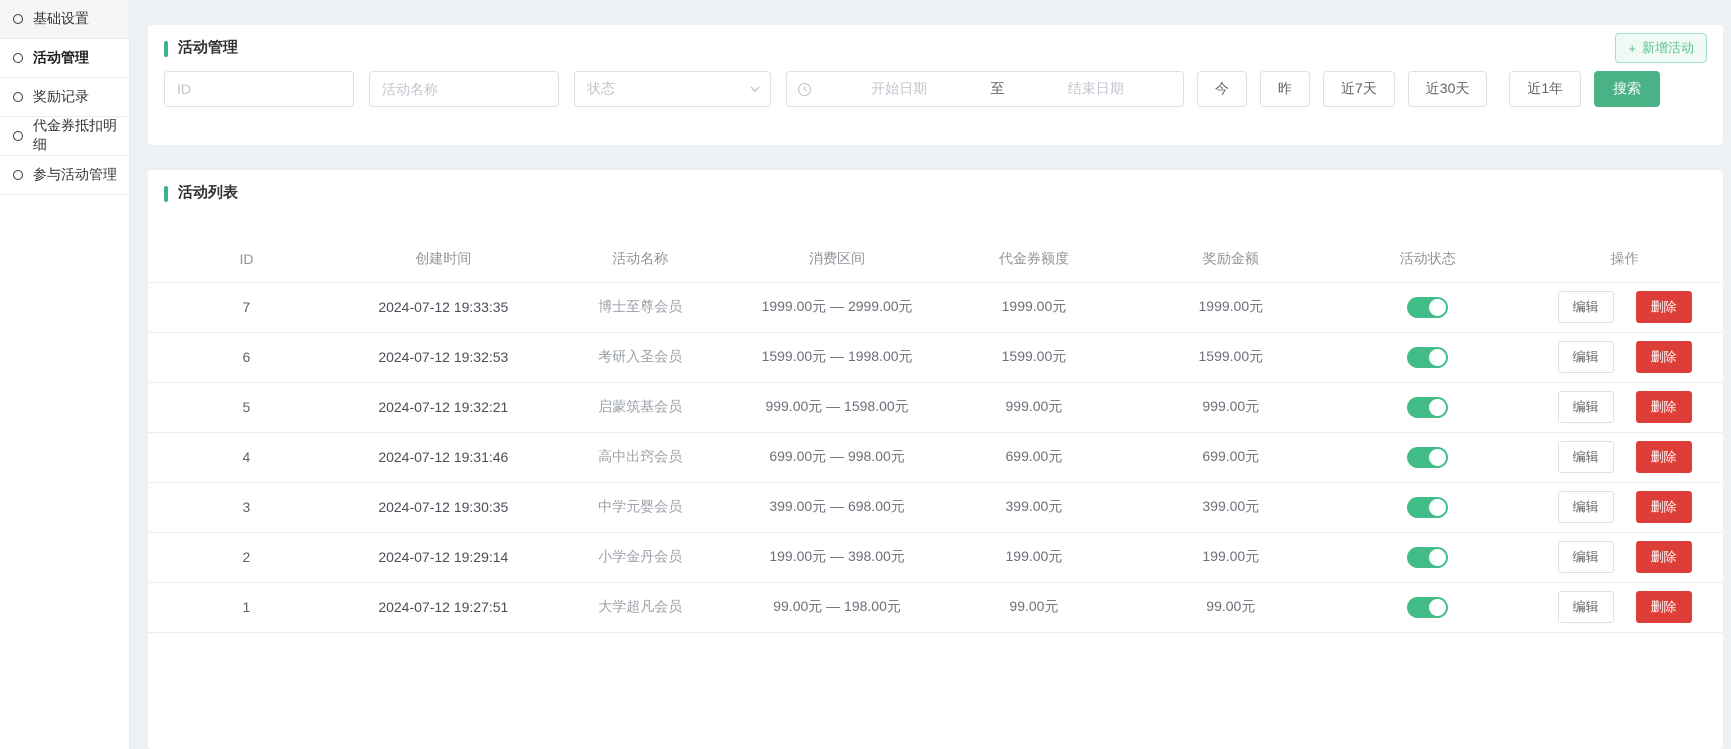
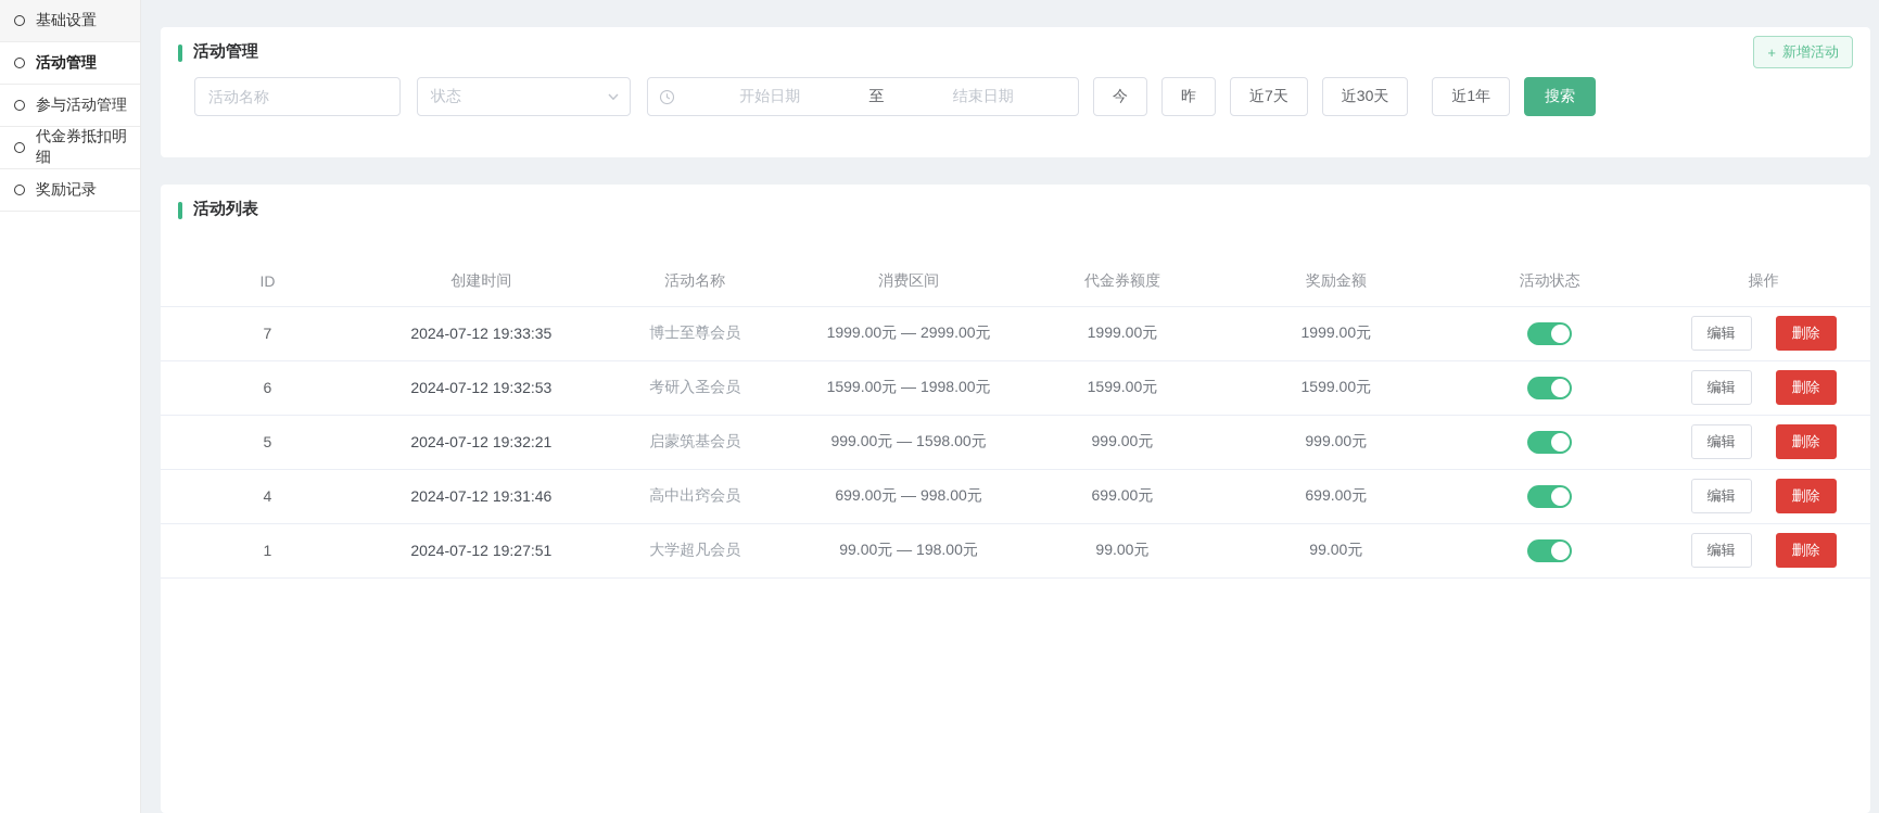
  基础设置
  活动管理
- 奖励记录
+ 参与活动管理
  代金券抵扣明细
- 参与活动管理
+ 奖励记录
  活动管理
  +
  新增活动
- ID
  活动名称
  状态
  开始日期
  至
  结束日期
  今 昨 近7天 近30天 近1年
  搜索
  活动列表
  ID	创建时间	活动名称	消费区间	代金券额度	奖励金额	活动状态	操作
  7	2024-07-12 19:33:35	博士至尊会员	1999.00元 — 2999.00元	1999.00元	1999.00元		编辑 删除
  6	2024-07-12 19:32:53	考研入圣会员	1599.00元 — 1998.00元	1599.00元	1599.00元		编辑 删除
  5	2024-07-12 19:32:21	启蒙筑基会员	999.00元 — 1598.00元	999.00元	999.00元		编辑 删除
  4	2024-07-12 19:31:46	高中出窍会员	699.00元 — 998.00元	699.00元	699.00元		编辑 删除
- 3	2024-07-12 19:30:35	中学元婴会员	399.00元 — 698.00元	399.00元	399.00元		编辑 删除
- 2	2024-07-12 19:29:14	小学金丹会员	199.00元 — 398.00元	199.00元	199.00元		编辑 删除
  1	2024-07-12 19:27:51	大学超凡会员	99.00元 — 198.00元	99.00元	99.00元		编辑 删除
